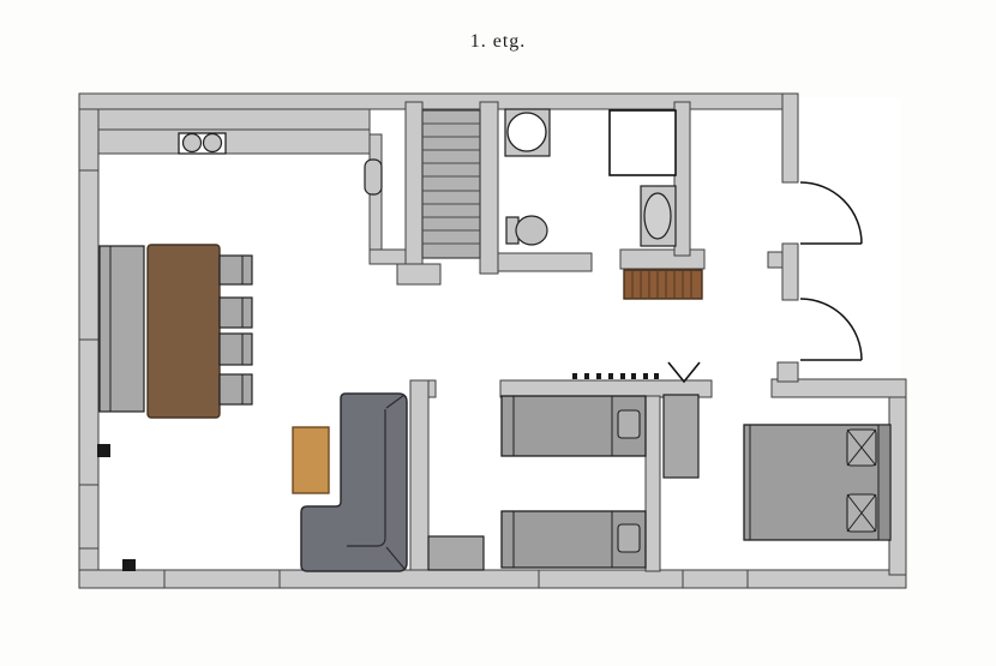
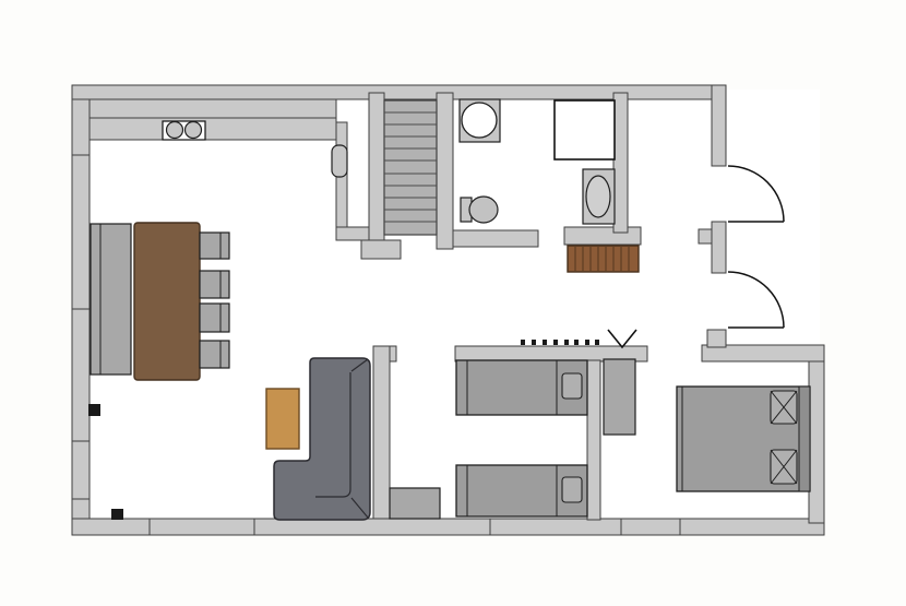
- 1. etg.
